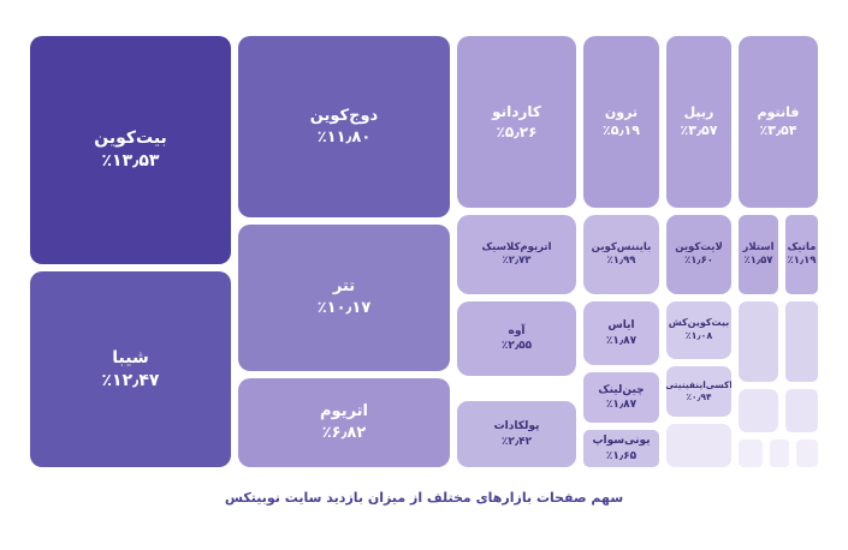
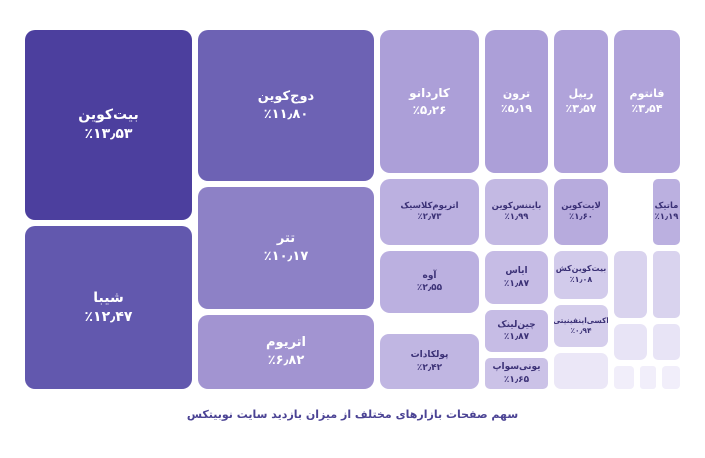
  بیت‌کوین
  ٪۱۳٫۵۳
  شیبا
  ٪۱۲٫۴۷
  دوج‌کوین
  ٪۱۱٫۸۰
  تتر
  ٪۱۰٫۱۷
  اتریوم
  ٪۶٫۸۲
  کاردانو
  ٪۵٫۲۶
  ترون
  ٪۵٫۱۹
  ریپل
  ٪۳٫۵۷
  فانتوم
  ٪۳٫۵۴
  اتریوم‌کلاسیک
  ٪۲٫۷۳
  آوه
  ٪۲٫۵۵
  پولکادات
  ٪۲٫۴۲
  بایننس‌کوین
  ٪۱٫۹۹
  ایاس
  ٪۱٫۸۷
  چین‌لینک
  ٪۱٫۸۷
  یونی‌سواپ
  ٪۱٫۶۵
  لایت‌کوین
  ٪۱٫۶۰
  بیت‌کوین‌کش
  ٪۱٫۰۸
  اکسی‌اینفینیتی
  ٪۰٫۹۴
- استلار
- ٪۱٫۵۷
  ماتیک
  ٪۱٫۱۹
  سهم صفحات بازارهای مختلف از میزان بازدید سایت نوبیتکس
